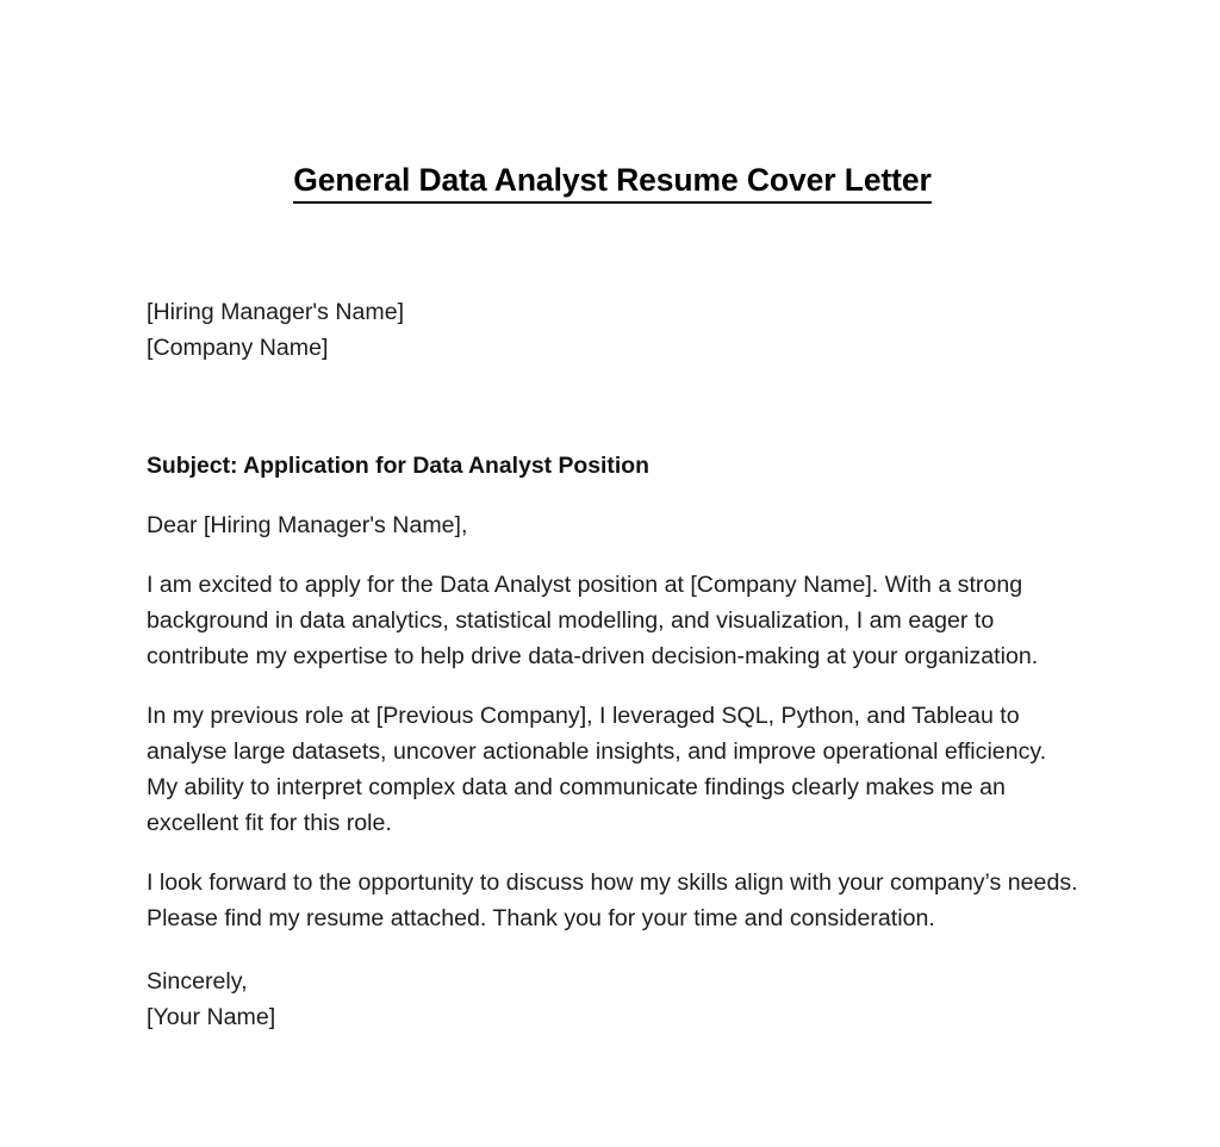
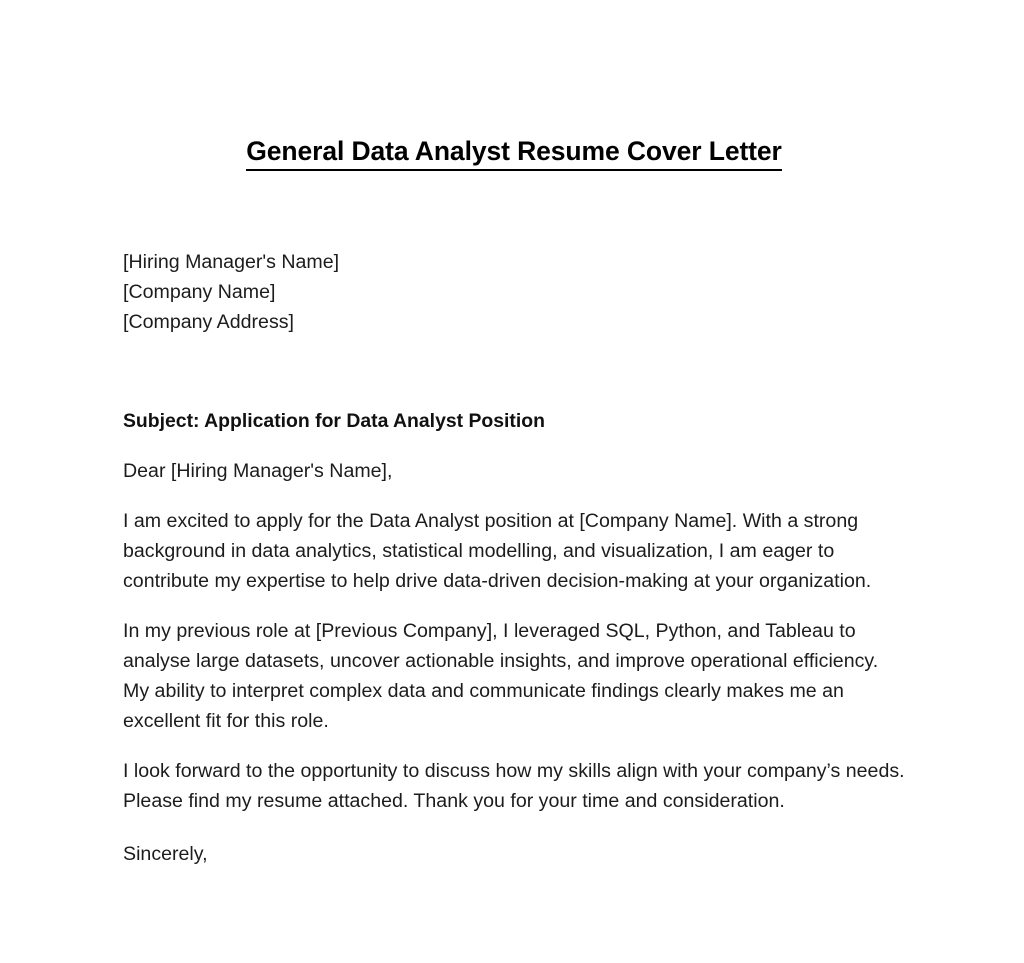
  General Data Analyst Resume Cover Letter
  [Hiring Manager's Name]
  [Company Name]
+ [Company Address]
  Subject: Application for Data Analyst Position
  Dear [Hiring Manager's Name],
  I am excited to apply for the Data Analyst position at [Company Name]. With a strong background in data analytics, statistical modelling, and visualization, I am eager to contribute my expertise to help drive data-driven decision-making at your organization.
  In my previous role at [Previous Company], I leveraged SQL, Python, and Tableau to analyse large datasets, uncover actionable insights, and improve operational efficiency. My ability to interpret complex data and communicate findings clearly makes me an excellent fit for this role.
  I look forward to the opportunity to discuss how my skills align with your company’s needs. Please find my resume attached. Thank you for your time and consideration.
  Sincerely,
- [Your Name]
